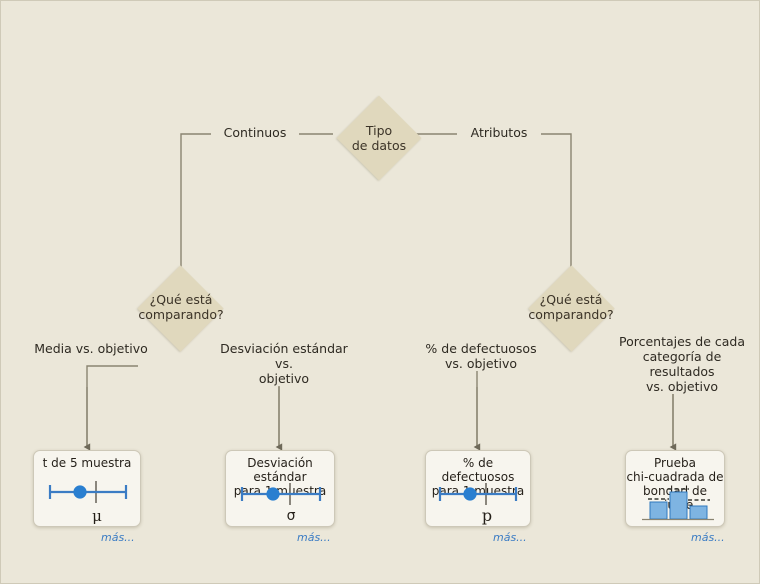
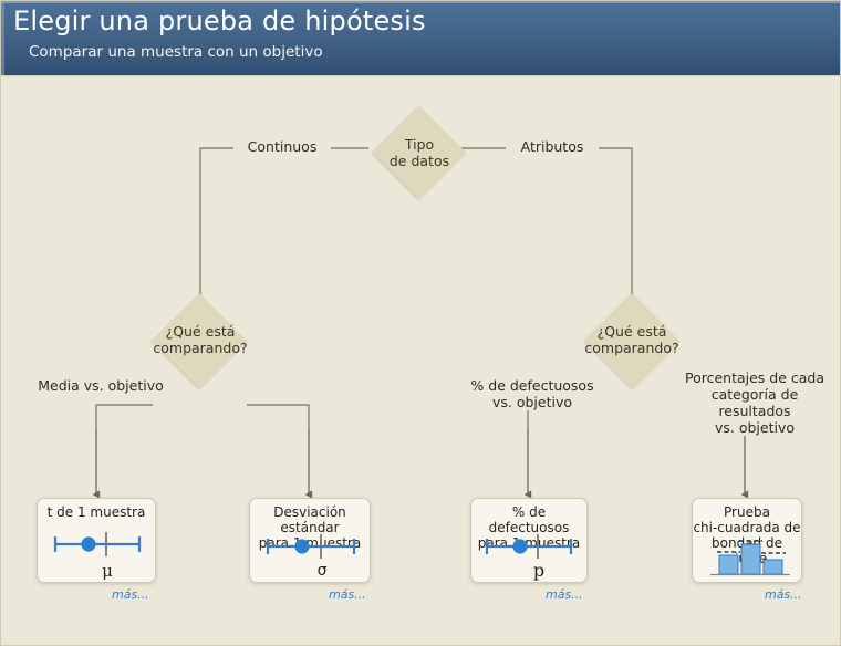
+ Elegir una prueba de hipótesis
+ Comparar una muestra con un objetivo
  Tipo
  de datos
  Continuos
  Atributos
  ¿Qué está
  comparando?
  ¿Qué está
  comparando?
  Media vs. objetivo
- Desviación estándar vs.
- objetivo
  % de defectuosos
  vs. objetivo
  Porcentajes de cada
  categoría de resultados
  vs. objetivo
- t de 5 muestra
+ t de 1 muestra
  μ
  más...
  Desviación estándar
  para muestra
  σ
  más...
  % de defectuosos
  para muestra
  p
  más...
  Prueba
  chi-cuadrada de
  más...
